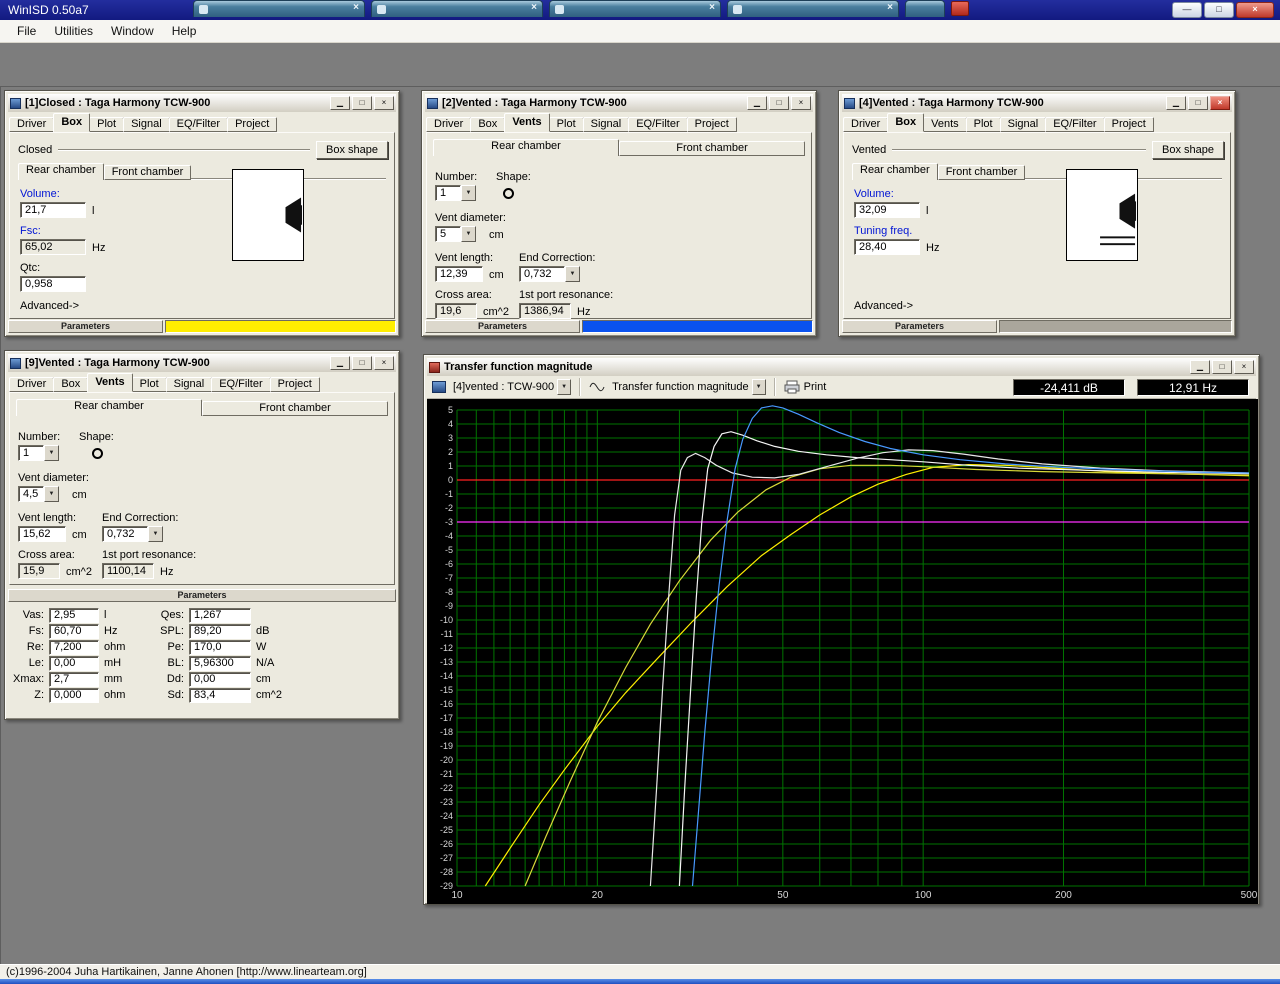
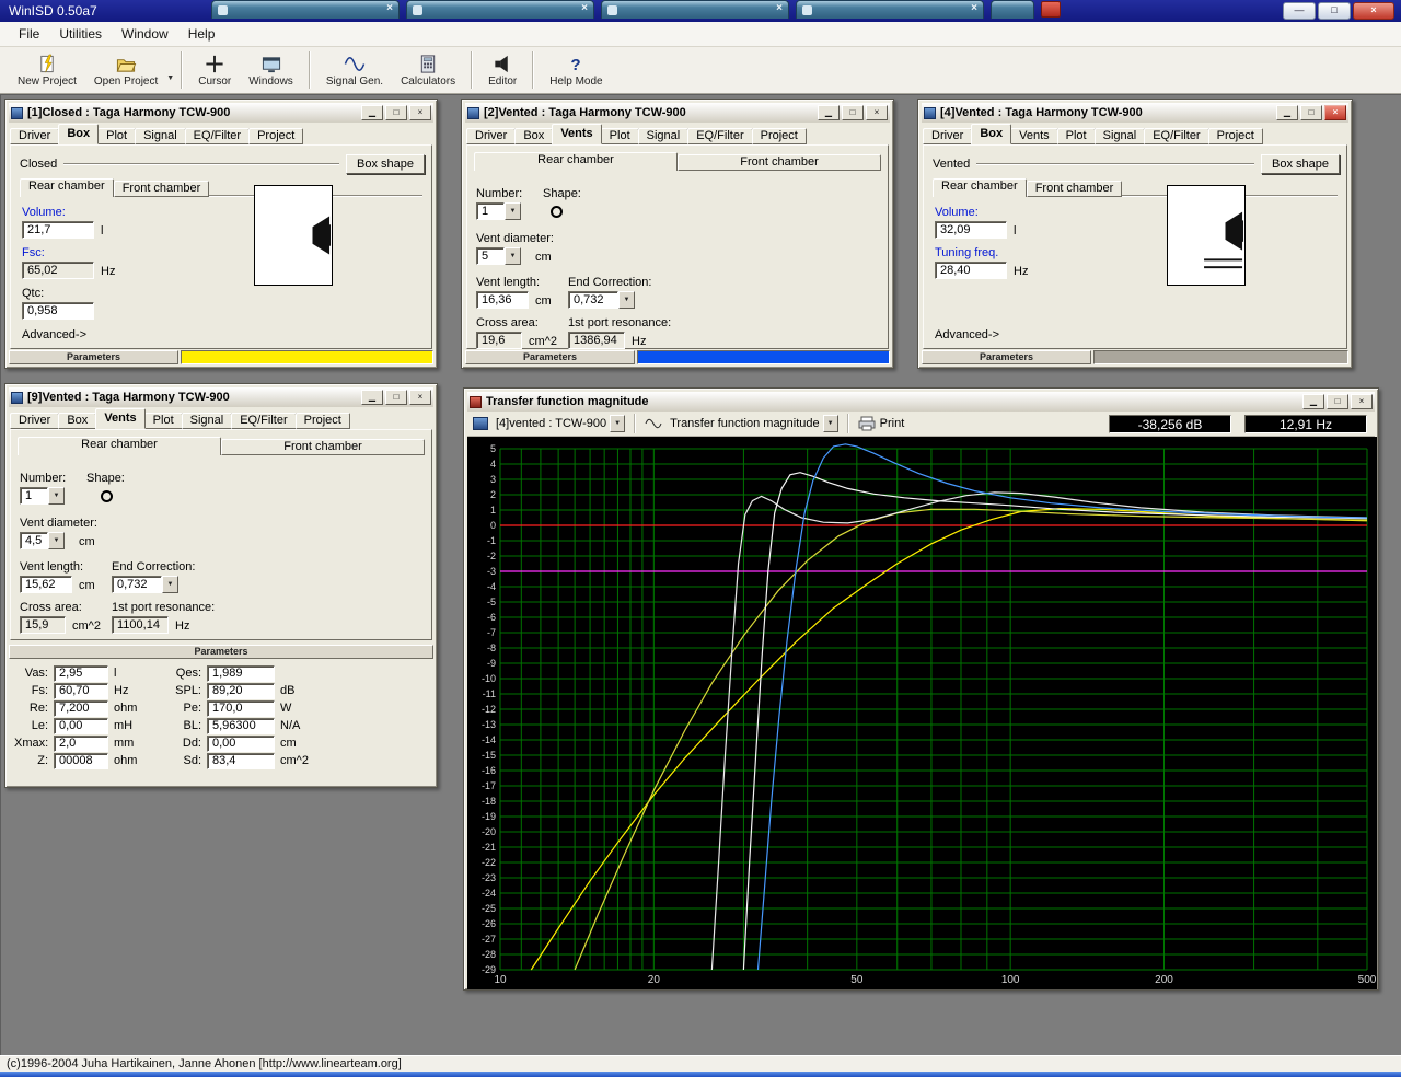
  WinISD 0.50a7
  ×
  ×
  ×
  ×
  —
  □
  ×
  File
  Utilities
  Window
  Help
+ New Project
+ Open Project
+ Cursor
+ Windows
+ Signal Gen.
+ Calculators
+ Editor
+ ?
+ Help Mode
  [1]Closed : Taga Harmony TCW-900
  ▁
  □
  ×
  Driver
  Box
  Plot
  Signal
  EQ/Filter
  Project
  Closed
  Box shape
  Rear chamber
  Front chamber
  Volume:
  21,7
  l
  Fsc:
  65,02
  Hz
  Qtc:
  0,958
  Advanced->
  Parameters
  [2]Vented : Taga Harmony TCW-900
  ▁
  □
  ×
  Driver
  Box
  Vents
  Plot
  Signal
  EQ/Filter
  Project
  Rear chamber
  Front chamber
  Number:
  1
  Shape:
  Vent diameter:
  5
  cm
  Vent length:
- 12,39
+ 16,36
  cm
  End Correction:
  0,732
  Cross area:
  19,6
  cm^2
  1st port resonance:
  1386,94
  Hz
  Parameters
  [4]Vented : Taga Harmony TCW-900
  ▁
  □
  ×
  Driver
  Box
  Vents
  Plot
  Signal
  EQ/Filter
  Project
  Vented
  Box shape
  Rear chamber
  Front chamber
  Volume:
  32,09
  l
  Tuning freq.
  28,40
  Hz
  Advanced->
  Parameters
  [9]Vented : Taga Harmony TCW-900
  ▁
  □
  ×
  Driver
  Box
  Vents
  Plot
  Signal
  EQ/Filter
  Project
  Rear chamber
  Front chamber
  Number:
  1
  Shape:
  Vent diameter:
  4,5
  cm
  Vent length:
  15,62
  cm
  End Correction:
  0,732
  Cross area:
  15,9
  cm^2
  1st port resonance:
  1100,14
  Hz
  Parameters
  Vas:
  2,95
  l
  Qes:
- 1,267
+ 1,989
  Fs:
  60,70
  Hz
  SPL:
  89,20
  dB
  Re:
  7,200
  ohm
  Pe:
  170,0
  W
  Le:
  0,00
  mH
  BL:
  5,96300
  N/A
  Xmax:
- 2,7
+ 2,0
  mm
  Dd:
  0,00
  cm
  Z:
- 0,000
+ 00008
  ohm
  Sd:
  83,4
  cm^2
  Transfer function magnitude
  ▁
  □
  ×
  [4]vented : TCW-900
  Transfer function magnitude
  Print
- -24,411 dB
+ -38,256 dB
  12,91 Hz
  -29
  -28
  -27
  -26
  -25
  -24
  -23
  -22
  -21
  -20
  -19
  -18
  -17
  -16
  -15
  -14
  -13
  -12
  -11
  -10
  -9
  -8
  -7
  -6
  -5
  -4
  -3
  -2
  -1
  0
  1
  2
  3
  4
  5
  10
  20
  50
  100
  200
  500
  (c)1996-2004 Juha Hartikainen, Janne Ahonen [http://www.linearteam.org]
